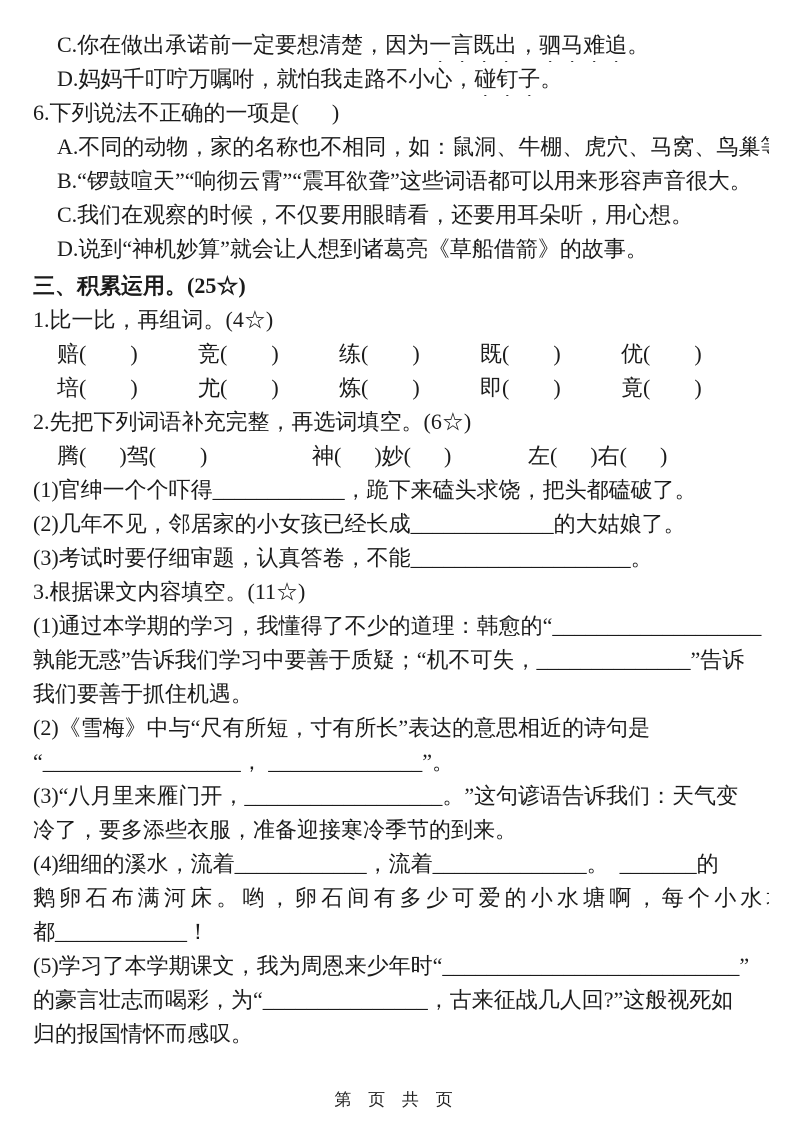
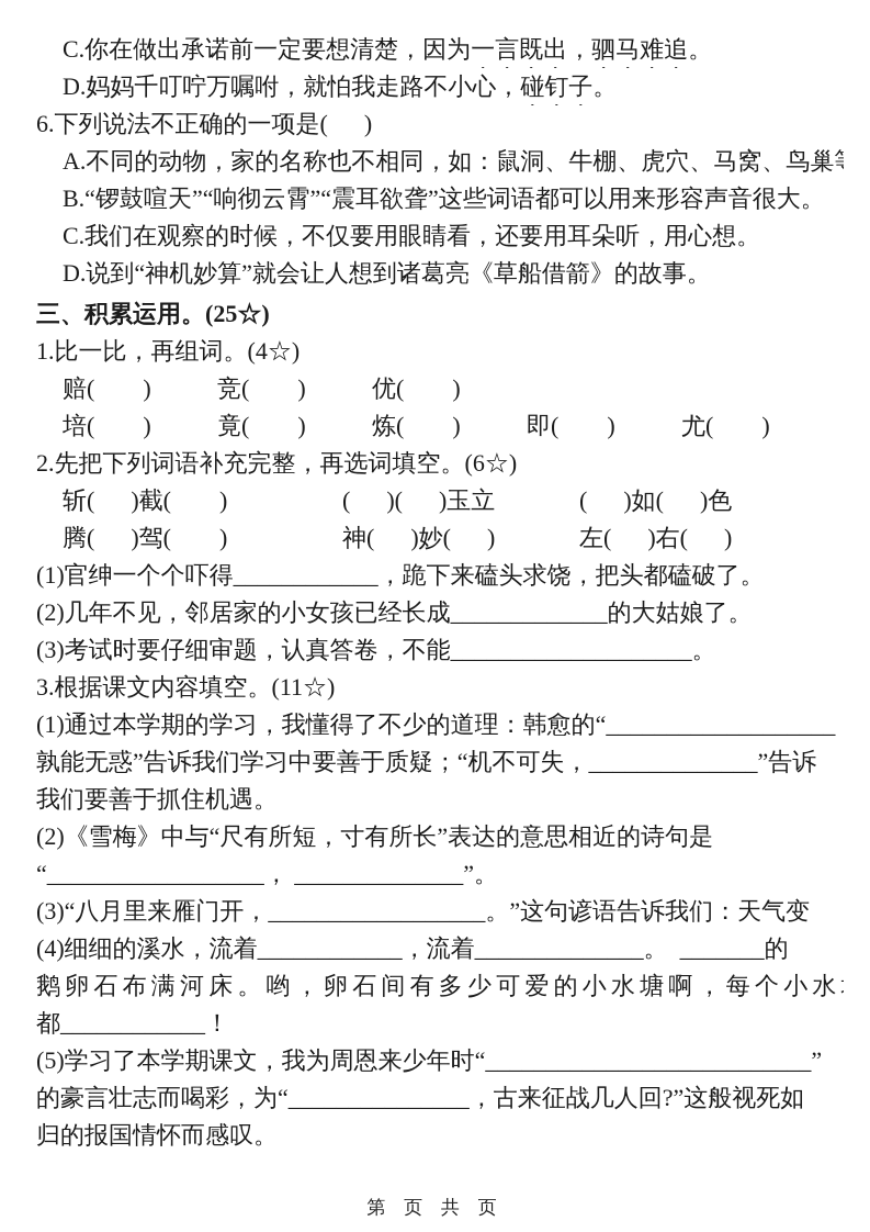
  C.你在做出承诺前一定要想清楚，因为一言既出，驷马难追。
  D.妈妈千叮咛万嘱咐，就怕我走路不小心，碰钉子。
  6.下列说法不正确的一项是( )
  A.不同的动物，家的名称也不相同，如：鼠洞、牛棚、虎穴、马窝、鸟巢
  B.“锣鼓喧天”“响彻云霄”“震耳欲聋”这些词语都可以用来形容声音很大。
  C.我们在观察的时候，不仅要用眼睛看，还要用耳朵听，用心想。
  D.说到“神机妙算”就会让人想到诸葛亮《草船借箭》的故事。
  三、积累运用。(25☆)
  1.比一比，再组词。(4☆)
  赔( )
  竞( )
- 练( )
- 既( )
  优( )
  培( )
- 尤( )
+ 竟( )
  炼( )
  即( )
- 竟( )
+ 尤( )
  2.先把下列词语补充完整，再选词填空。(6☆)
+ 斩( )截( )
+ ( )( )玉立
+ ( )如( )色
  腾( )驾( )
  神( )妙( )
  左( )右( )
  (1)官绅一个个吓得____________，跪下来磕头求饶，把头都磕破了。
  (2)几年不见，邻居家的小女孩已经长成_____________的大姑娘了。
  (3)考试时要仔细审题，认真答卷，不能____________________。
  3.根据课文内容填空。(11☆)
  (1)通过本学期的学习，我懂得了不少的道理：韩愈的“___________________
  孰能无惑”告诉我们学习中要善于质疑；“机不可失，______________”告诉
  我们要善于抓住机遇。
  (2)《雪梅》中与“尺有所短，寸有所长”表达的意思相近的诗句是
  “__________________， ______________”。
  (3)“八月里来雁门开，__________________。”这句谚语告诉我们：天气变
- 冷了，要多添些衣服，准备迎接寒冷季节的到来。
  (4)细细的溪水，流着____________，流着______________。 _______的
  鹅卵石布满河床。哟，卵石间有多少可爱的小水塘啊，每个小水
  都____________！
  (5)学习了本学期课文，我为周恩来少年时“___________________________”
  的豪言壮志而喝彩，为“_______________，古来征战几人回?”这般视死如
  归的报国情怀而感叹。
  第 页 共 页
